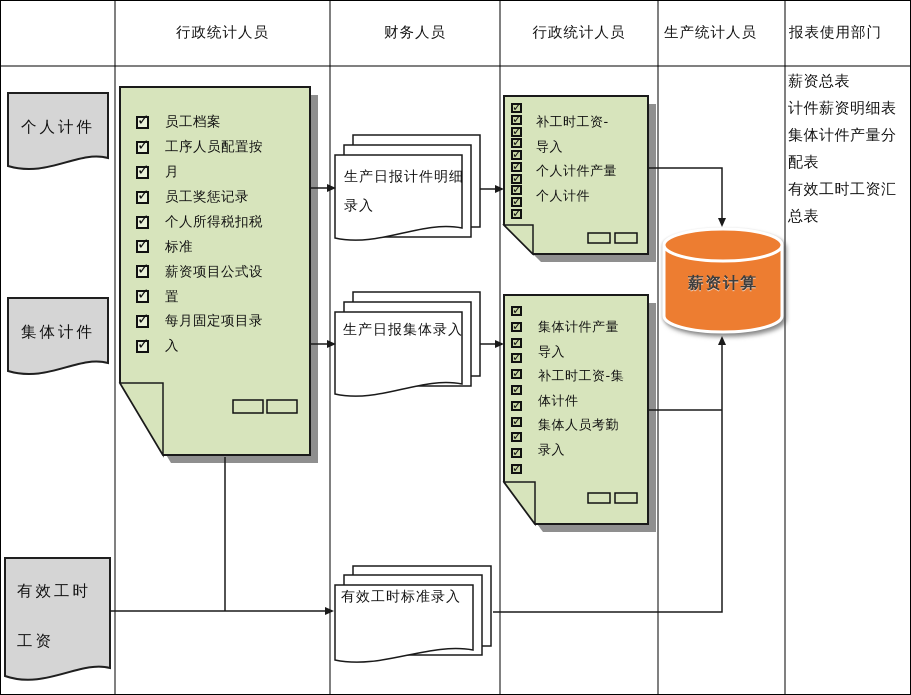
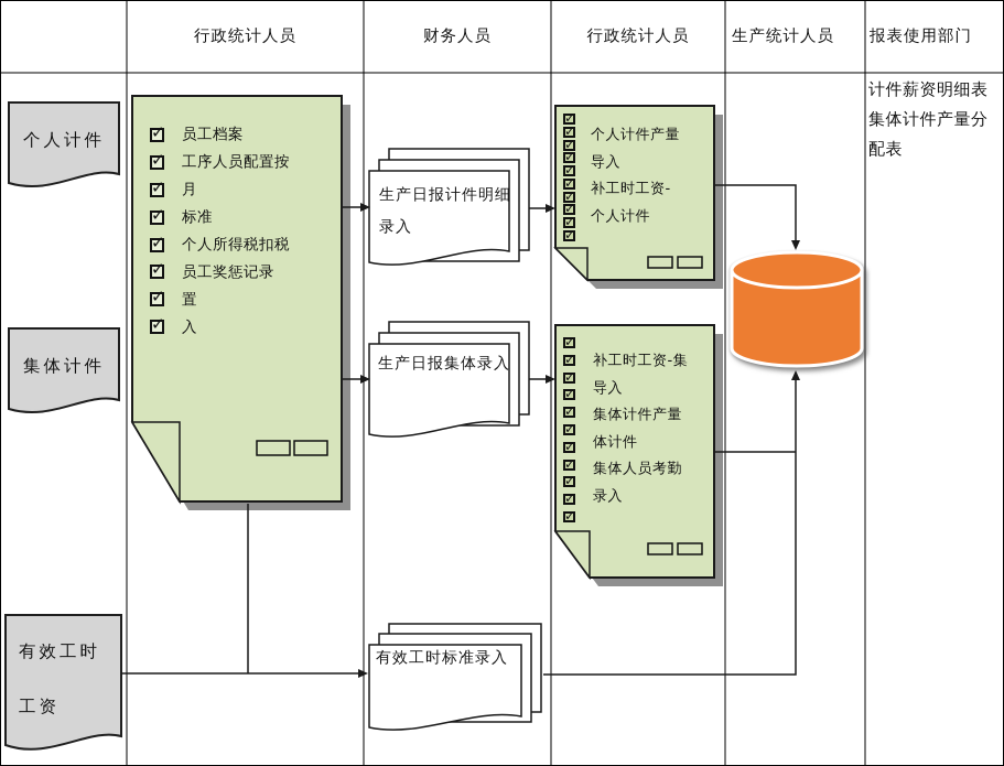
  行政统计人员
  财务人员
  行政统计人员
  生产统计人员
  报表使用部门
  个人计件
  集体计件
  有效工时
  工资
  员工档案
  工序人员配置按
  月
- 员工奖惩记录
+ 标准
  个人所得税扣税
- 标准
+ 员工奖惩记录
- 薪资项目公式设
  置
- 每月固定项目录
  入
  生产日报计件明细
  录入
  生产日报集体录入
  有效工时标准录入
- 补工时工资-
+ 个人计件产量
  导入
- 个人计件产量
+ 补工时工资-
  个人计件
- 集体计件产量
+ 补工时工资-集
  导入
- 补工时工资-集
+ 集体计件产量
  体计件
  集体人员考勤
  录入
- 薪资计算
- 薪资总表
  计件薪资明细表
  集体计件产量分配表
- 有效工时工资汇总表
